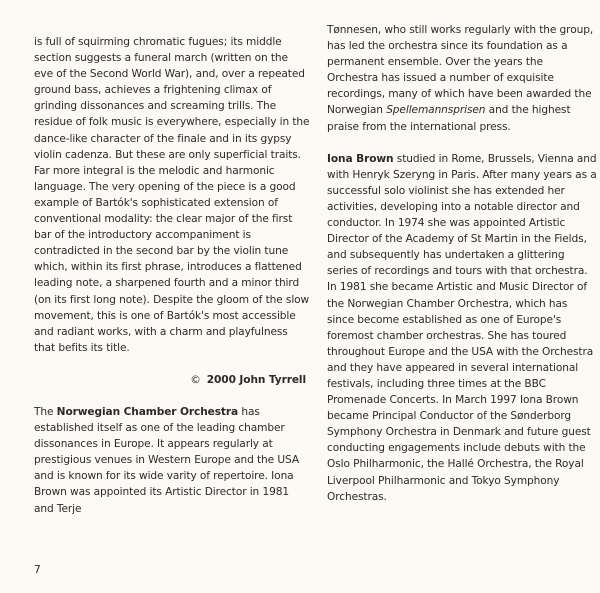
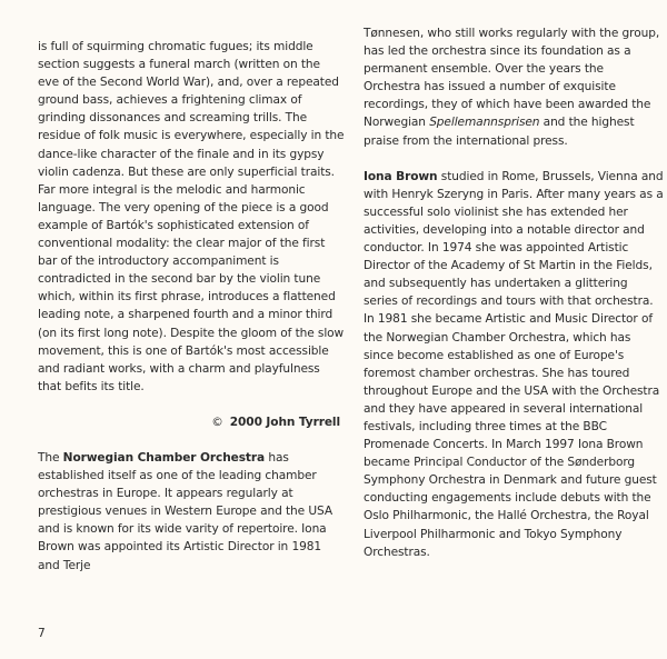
  is full of squirming chromatic fugues; its middle section suggests a funeral march (written on the eve of the Second World War), and, over a repeated ground bass, achieves a frightening climax of grinding dissonances and screaming trills. The residue of folk music is everywhere, especially in the dance-like character of the finale and in its gypsy violin cadenza. But these are only superficial traits. Far more integral is the melodic and harmonic language. The very opening of the piece is a good example of Bartók's sophisticated extension of conventional modality: the clear major of the first bar of the introductory accompaniment is contradicted in the second bar by the violin tune which, within its first phrase, introduces a flattened leading note, a sharpened fourth and a minor third (on its first long note). Despite the gloom of the slow movement, this is one of Bartók's most accessible and radiant works, with a charm and playfulness that befits its title.
  © 2000 John Tyrrell
- The Norwegian Chamber Orchestra has established itself as one of the leading chamber dissonances in Europe. It appears regularly at prestigious venues in Western Europe and the USA and is known for its wide varity of repertoire. Iona Brown was appointed its Artistic Director in 1981 and Terje
+ The Norwegian Chamber Orchestra has established itself as one of the leading chamber orchestras in Europe. It appears regularly at prestigious venues in Western Europe and the USA and is known for its wide varity of repertoire. Iona Brown was appointed its Artistic Director in 1981 and Terje
- Tønnesen, who still works regularly with the group, has led the orchestra since its foundation as a permanent ensemble. Over the years the Orchestra has issued a number of exquisite recordings, many of which have been awarded the Norwegian Spellemannsprisen and the highest praise from the international press.
+ Tønnesen, who still works regularly with the group, has led the orchestra since its foundation as a permanent ensemble. Over the years the Orchestra has issued a number of exquisite recordings, they of which have been awarded the Norwegian Spellemannsprisen and the highest praise from the international press.
  Iona Brown studied in Rome, Brussels, Vienna and with Henryk Szeryng in Paris. After many years as a successful solo violinist she has extended her activities, developing into a notable director and conductor. In 1974 she was appointed Artistic Director of the Academy of St Martin in the Fields, and subsequently has undertaken a glittering series of recordings and tours with that orchestra. In 1981 she became Artistic and Music Director of the Norwegian Chamber Orchestra, which has since become established as one of Europe's foremost chamber orchestras. She has toured throughout Europe and the USA with the Orchestra and they have appeared in several international festivals, including three times at the BBC Promenade Concerts. In March 1997 Iona Brown became Principal Conductor of the Sønderborg Symphony Orchestra in Denmark and future guest conducting engagements include debuts with the Oslo Philharmonic, the Hallé Orchestra, the Royal Liverpool Philharmonic and Tokyo Symphony Orchestras.
  7
